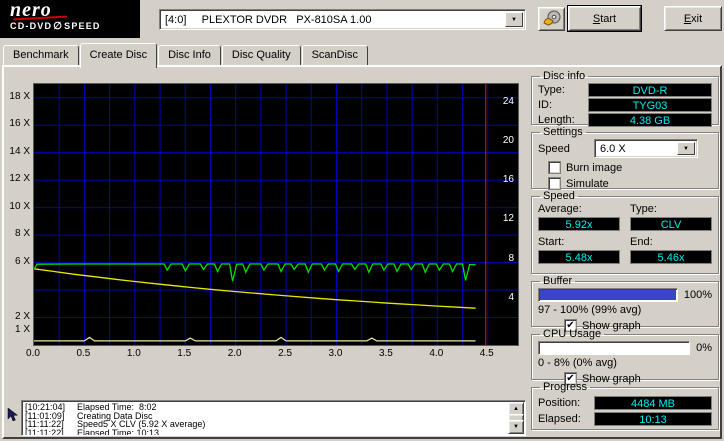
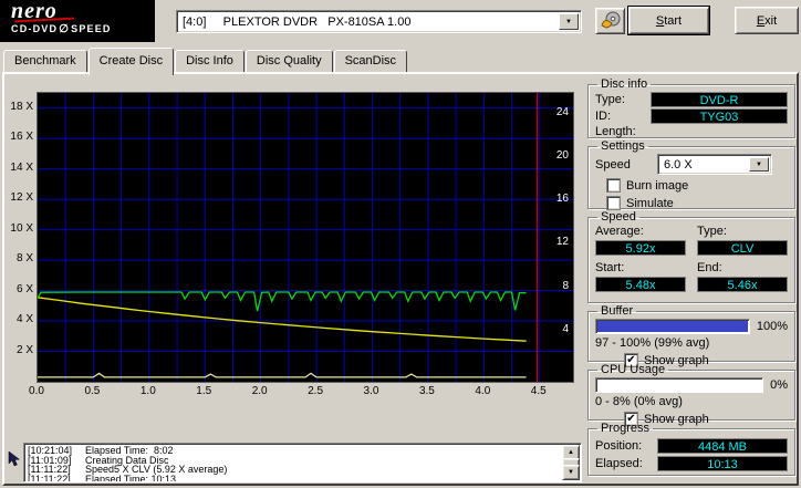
  nero
  CD-DVD∅SPEED
  [4:0] PLEXTOR DVDR PX-810SA 1.00
  Start
  Exit
  Benchmark
  Create Disc
  Disc Info
  Disc Quality
  ScanDisc
  18 X
  16 X
  14 X
  12 X
  10 X
  8 X
  6 X
- 1 X
+ 4 X
  2 X
  24
  20
  16
  12
  8
  4
  0.0
  0.5
  1.0
  1.5
  2.0
  2.5
  3.0
  3.5
  4.0
  4.5
  Disc info
  Type:
  DVD-R
  ID:
  TYG03
  Length:
- 4.38 GB
  Settings
  Speed
  6.0 X
  Burn image
  Simulate
  Speed
  Average:
  Type:
  5.92x
  CLV
  Start:
  End:
  5.48x
  5.46x
  Buffer
  100%
  97 - 100% (99% avg)
  ✔
  Show graph
  CPU Usage
  0%
  0 - 8% (0% avg)
  ✔
  Show graph
  Progress
  Position:
  4484 MB
  Elapsed:
  10:13
  [10:21:04] Elapsed Time: 8:02
  [11:01:09] Creating Data Disc
  [11:11:22] Speed5 X CLV (5.92 X average)
  [11:11:22] Elapsed Time: 10:13
